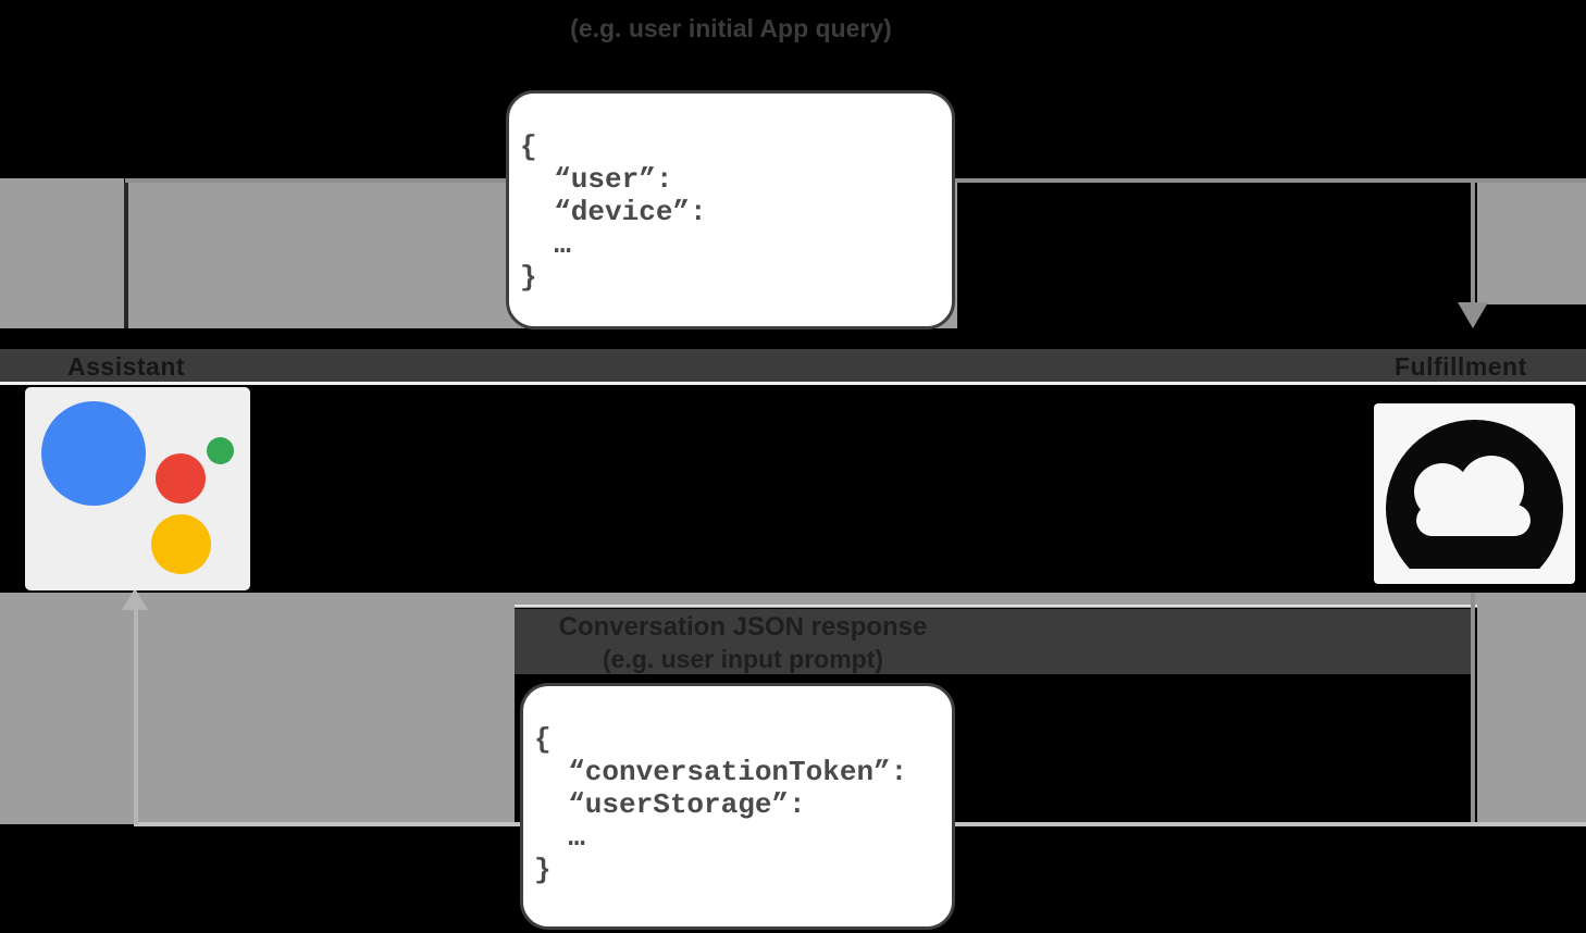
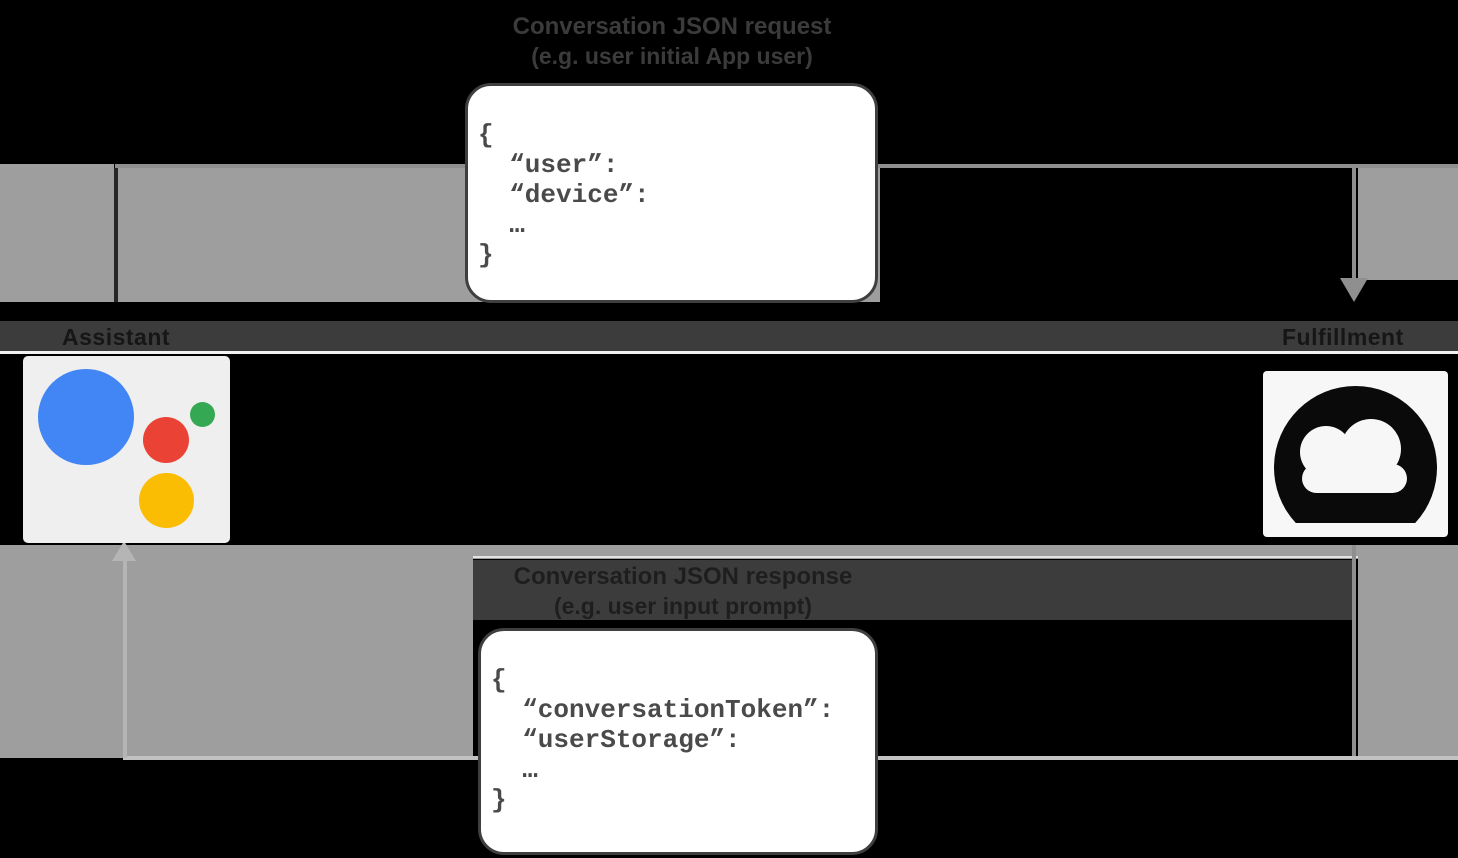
+ Conversation JSON request
- (e.g. user initial App query)
+ (e.g. user initial App user)
  {
  “user”:
  “device”:
  …
  }
  Assistant
  Fulfillment
  Conversation JSON response
  (e.g. user input prompt)
  {
  “conversationToken”:
  “userStorage”:
  …
  }
